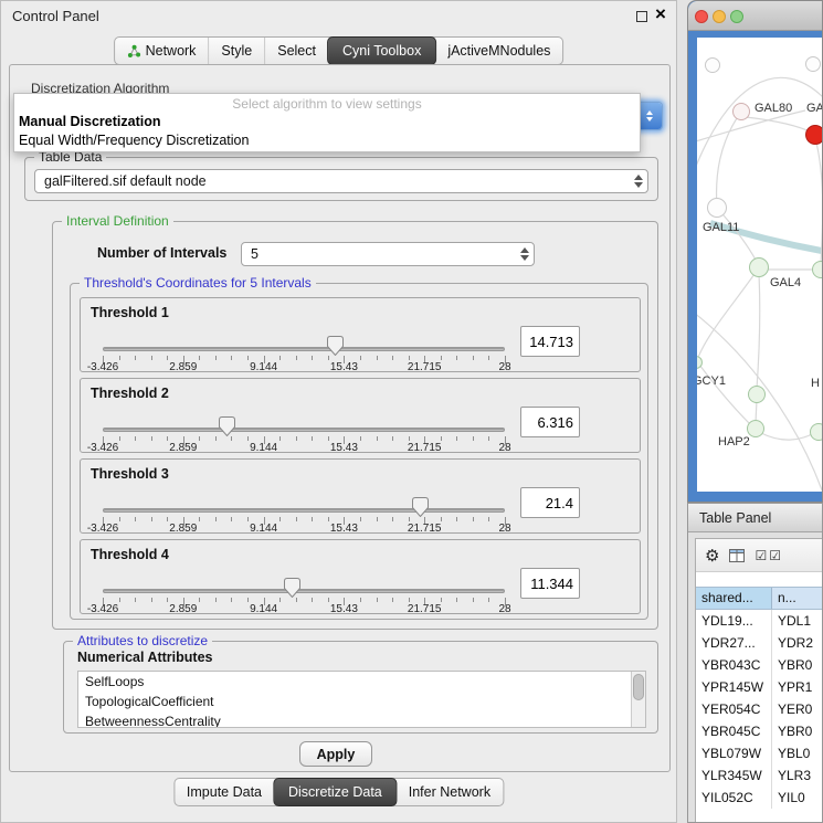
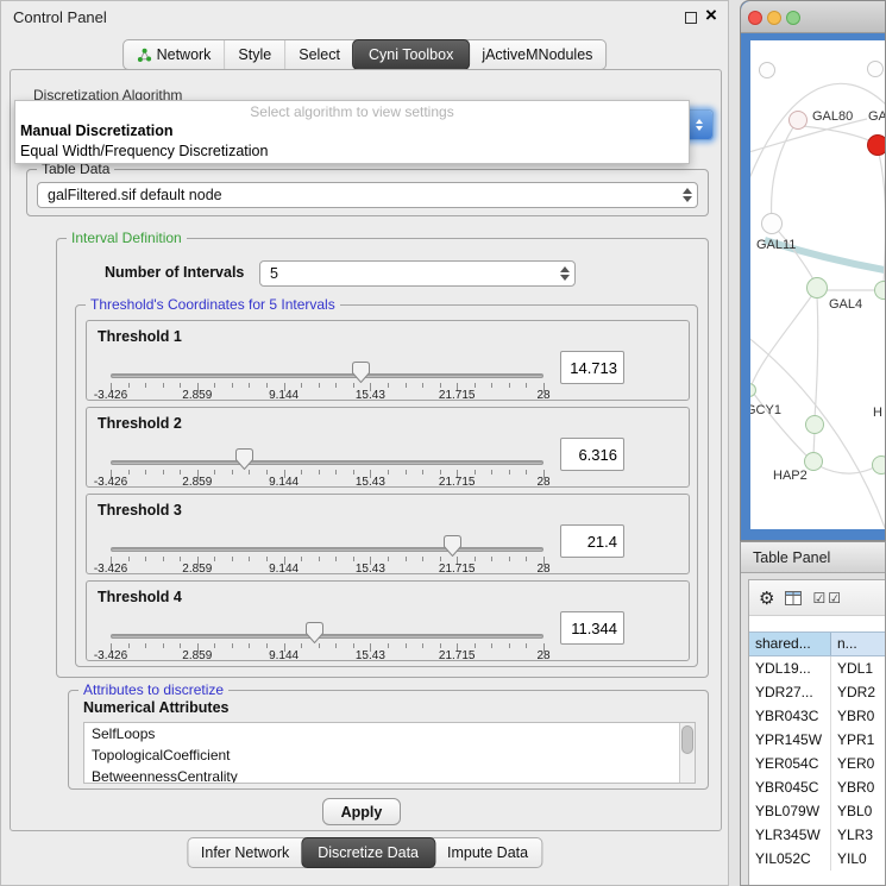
  Control Panel
  ×
  Network
  Style
  Select
  Cyni Toolbox
  jActiveMNodules
  Discretization Algorithm
  Select algorithm to view settings
  Manual Discretization
  Equal Width/Frequency Discretization
  Table Data
  galFiltered.sif default node
  Interval Definition
  Number of Intervals
  5
  Threshold's Coordinates for 5 Intervals
  Threshold 1
  -3.426
  2.859
  9.144
  15.43
  21.715
  28
  14.713
  Threshold 2
  -3.426
  2.859
  9.144
  15.43
  21.715
  28
  6.316
  Threshold 3
  -3.426
  2.859
  9.144
  15.43
  21.715
  28
  21.4
  Threshold 4
  -3.426
  2.859
  9.144
  15.43
  21.715
  28
  11.344
  Attributes to discretize
  Numerical Attributes
  SelfLoops
  TopologicalCoefficient
  BetweennessCentrality
  Apply
- Impute Data
+ Infer Network
  Discretize Data
- Infer Network
+ Impute Data
  GAL80
  GAL11
  GAL4
  GCY1
  HAP2
  GA
  H
  Table Panel
  ⚙
  ☑☑
  shared...
  n...
  YDL19...
  YDL1
  YDR27...
  YDR2
  YBR043C
  YBR0
  YPR145W
  YPR1
  YER054C
  YER0
  YBR045C
  YBR0
  YBL079W
  YBL0
  YLR345W
  YLR3
  YIL052C
  YIL0
